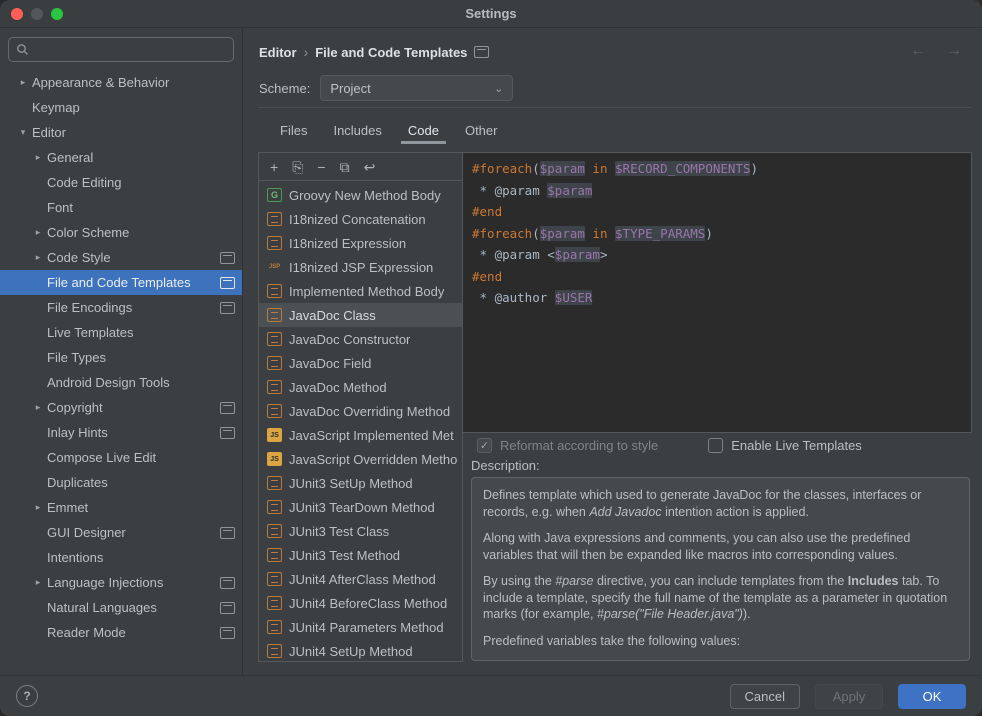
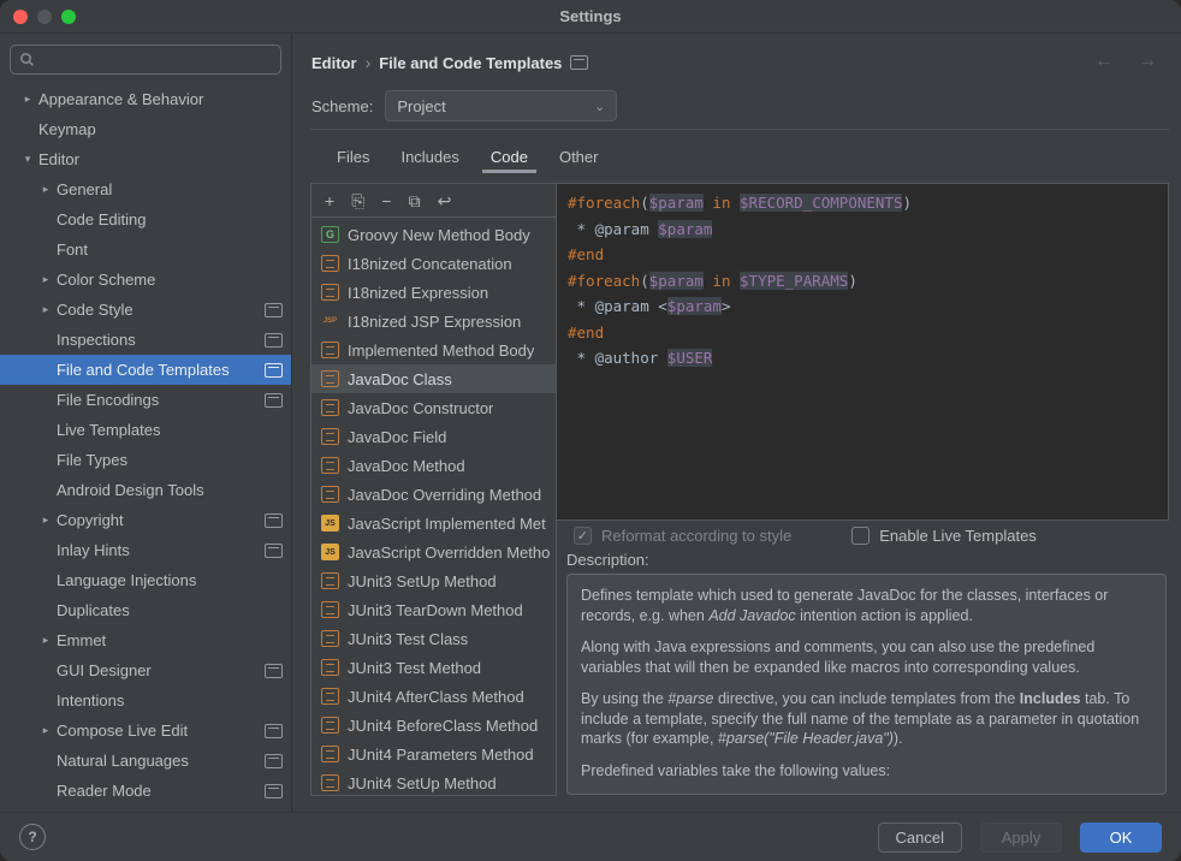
  Settings
  ▸
  Appearance & Behavior
  Keymap
  ▾
  Editor
  ▸
  General
  Code Editing
  Font
  ▸
  Color Scheme
  ▸
  Code Style
+ Inspections
  File and Code Templates
  File Encodings
  Live Templates
  File Types
  Android Design Tools
  ▸
  Copyright
  Inlay Hints
- Compose Live Edit
+ Language Injections
  Duplicates
  ▸
  Emmet
  GUI Designer
  Intentions
  ▸
- Language Injections
+ Compose Live Edit
  Natural Languages
  Reader Mode
  Editor
  ›
  File and Code Templates
  ←
  →
  Scheme:
  Project
  ⌄
  Files
  Includes
  Code
  Other
  +
  ⎘
  −
  ⧉
  ↩
  G
  Groovy New Method Body
  I18nized Concatenation
  I18nized Expression
  I18nized JSP Expression
  Implemented Method Body
  JavaDoc Class
  JavaDoc Constructor
  JavaDoc Field
  JavaDoc Method
  JavaDoc Overriding Method
  JavaScript Implemented Met
  JavaScript Overridden Metho
  JUnit3 SetUp Method
  JUnit3 TearDown Method
  JUnit3 Test Class
  JUnit3 Test Method
  JUnit4 AfterClass Method
  JUnit4 BeforeClass Method
  JUnit4 Parameters Method
  JUnit4 SetUp Method
  #foreach($param in $RECORD_COMPONENTS)
  * @param $param
  #end
  #foreach($param in $TYPE_PARAMS)
  * @param <$param>
  #end
  * @author $USER
  Reformat according to style
  Enable Live Templates
  Description:
  Defines template which used to generate JavaDoc for the classes, interfaces or records, e.g. when Add Javadoc intention action is applied.
  Along with Java expressions and comments, you can also use the predefined variables that will then be expanded like macros into corresponding values.
  By using the #parse directive, you can include templates from the Includes tab. To include a template, specify the full name of the template as a parameter in quotation marks (for example, #parse("File Header.java")).
  Predefined variables take the following values:
  ?
  Cancel
  Apply
  OK
